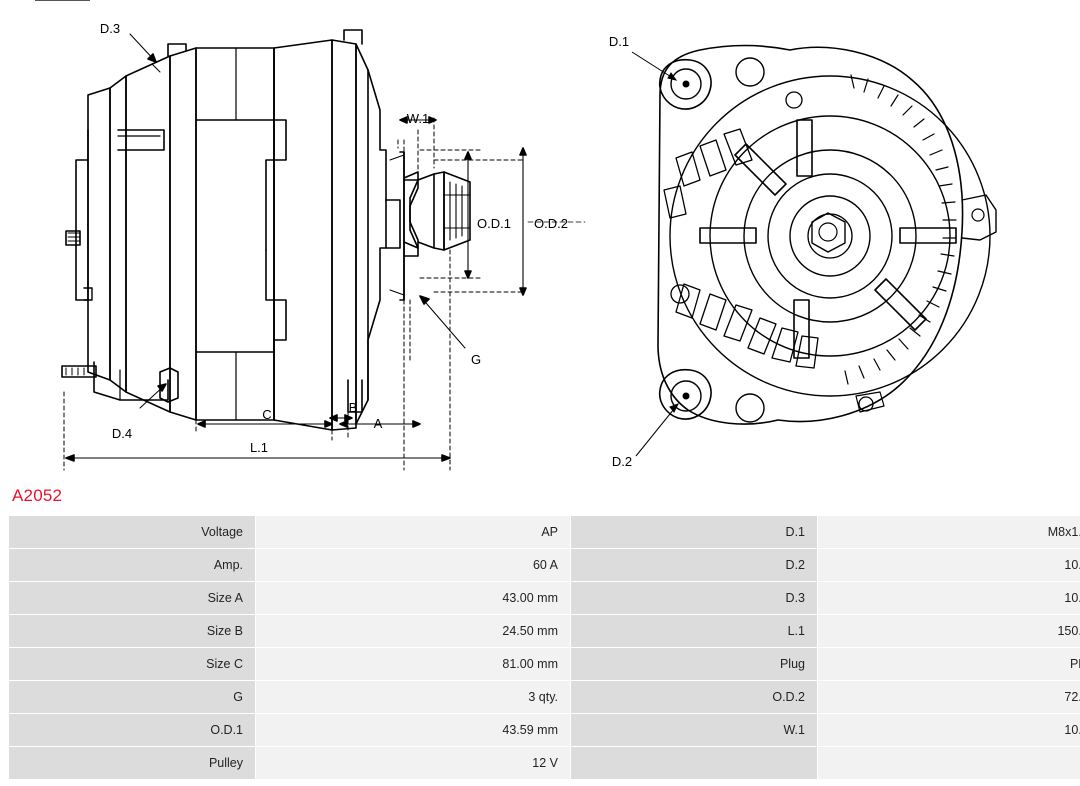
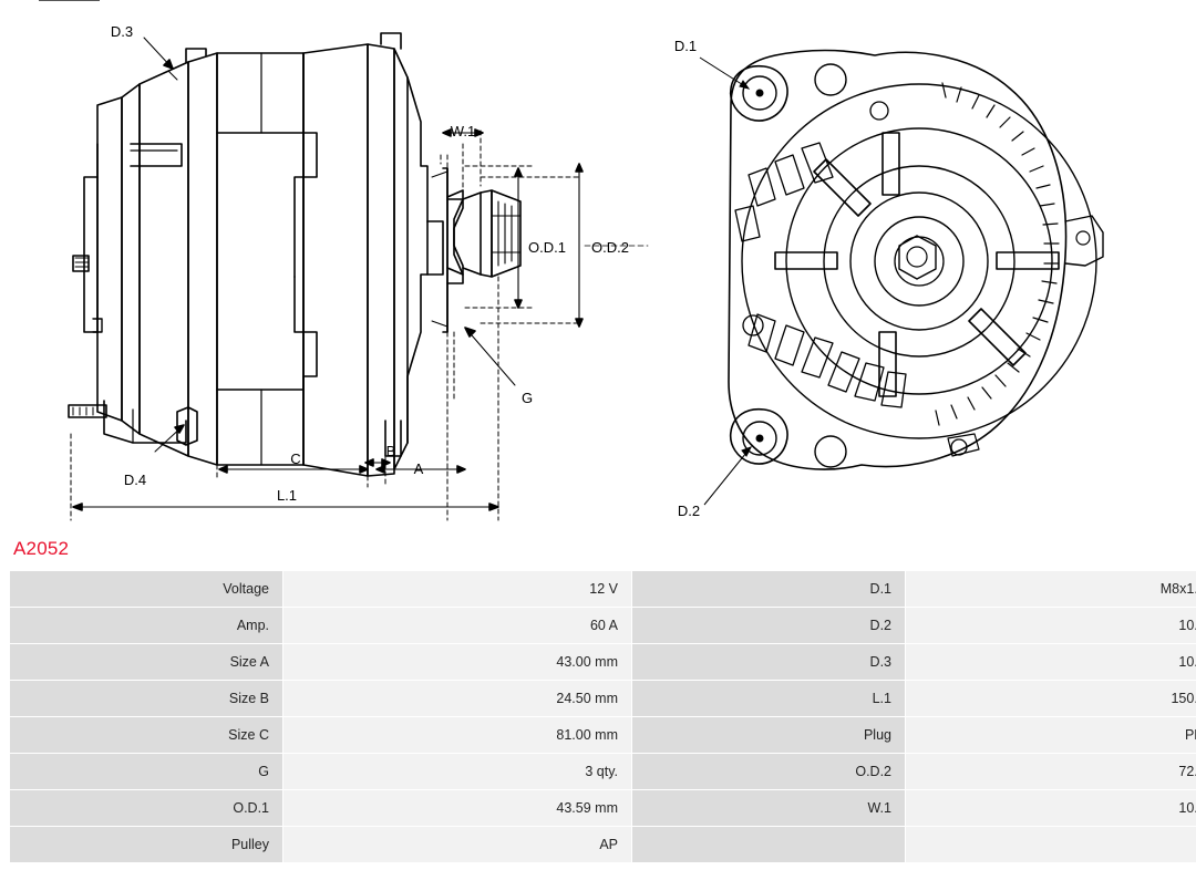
  D.3
  D.4
  W.1
  O.D.1
  O.D.2
  G
  A
  B
  C
  L.1
  D.1
  D.2
  A2052
- Voltage	AP	D.1	M8x1
+ Voltage	12 V	D.1	M8x1
  Amp.	60 A	D.2	10
  Size A	43.00 mm	D.3	10
  Size B	24.50 mm	L.1	150
  Size C	81.00 mm	Plug	P
  G	3 qty.	O.D.2	72
  O.D.1	43.59 mm	W.1	10
- Pulley	12 V
+ Pulley	AP
